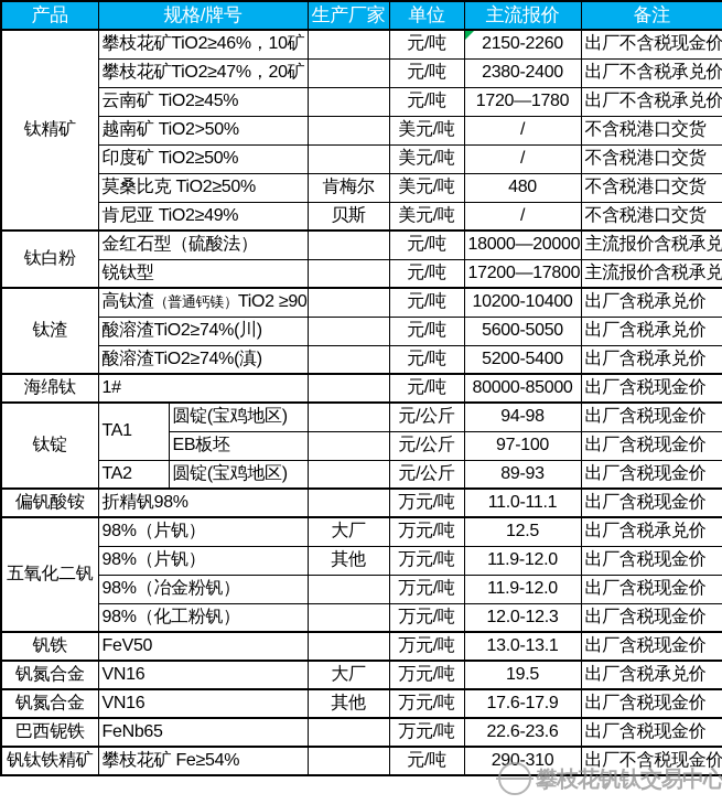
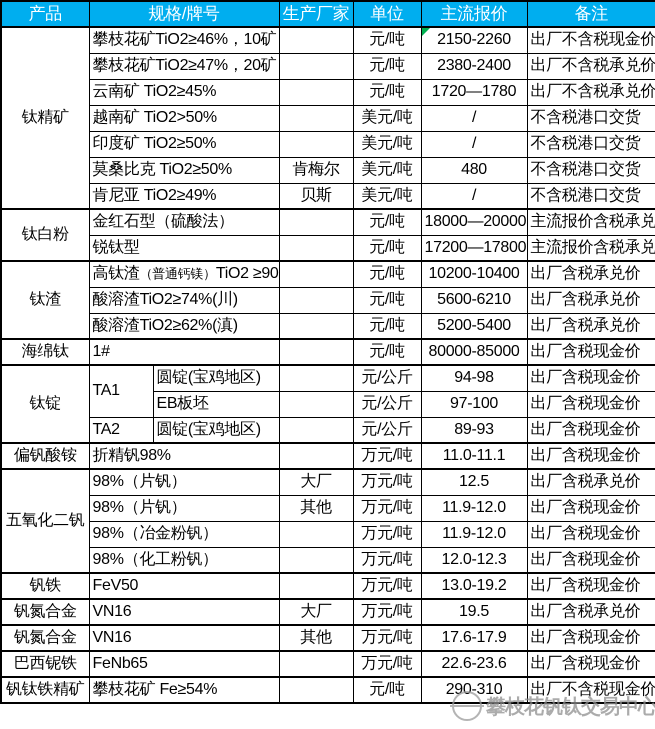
  产品	规格/牌号	生产厂家	单位	主流报价	备注
  钛精矿	攀枝花矿TiO2≥46%，10矿		元/吨	2150-2260	出厂不含税现金价
  攀枝花矿TiO2≥47%，20矿		元/吨	2380-2400	出厂不含税承兑价
  云南矿 TiO2≥45%		元/吨	1720—1780	出厂不含税承兑价
  越南矿 TiO2>50%		美元/吨	/	不含税港口交货
  印度矿 TiO2≥50%		美元/吨	/	不含税港口交货
  莫桑比克 TiO2≥50%	肯梅尔	美元/吨	480	不含税港口交货
  肯尼亚 TiO2≥49%	贝斯	美元/吨	/	不含税港口交货
  钛白粉	金红石型（硫酸法）		元/吨	18000—20000	主流报价含税承兑
  锐钛型		元/吨	17200—17800	主流报价含税承兑
  钛渣	高钛渣（普通钙镁）TiO2 ≥90		元/吨	10200-10400	出厂含税承兑价
- 酸溶渣TiO2≥74%(川)		元/吨	5600-5050	出厂含税承兑价
+ 酸溶渣TiO2≥74%(川)		元/吨	5600-6210	出厂含税承兑价
- 酸溶渣TiO2≥74%(滇)		元/吨	5200-5400	出厂含税承兑价
+ 酸溶渣TiO2≥62%(滇)		元/吨	5200-5400	出厂含税承兑价
  海绵钛	1#		元/吨	80000-85000	出厂含税现金价
  钛锭	TA1	圆锭(宝鸡地区)		元/公斤	94-98	出厂含税现金价
  EB板坯		元/公斤	97-100	出厂含税现金价
  TA2	圆锭(宝鸡地区)		元/公斤	89-93	出厂含税现金价
  偏钒酸铵	折精钒98%		万元/吨	11.0-11.1	出厂含税现金价
  五氧化二钒	98%（片钒）	大厂	万元/吨	12.5	出厂含税承兑价
  98%（片钒）	其他	万元/吨	11.9-12.0	出厂含税现金价
  98%（冶金粉钒）		万元/吨	11.9-12.0	出厂含税现金价
  98%（化工粉钒）		万元/吨	12.0-12.3	出厂含税现金价
- 钒铁	FeV50		万元/吨	13.0-13.1	出厂含税现金价
+ 钒铁	FeV50		万元/吨	13.0-19.2	出厂含税现金价
  钒氮合金	VN16	大厂	万元/吨	19.5	出厂含税承兑价
  钒氮合金	VN16	其他	万元/吨	17.6-17.9	出厂含税现金价
  巴西铌铁	FeNb65		万元/吨	22.6-23.6	出厂含税现金价
  钒钛铁精矿	攀枝花矿 Fe≥54%		元/吨	290-310	出厂不含税现金价
  攀枝花钒钛交易中心
